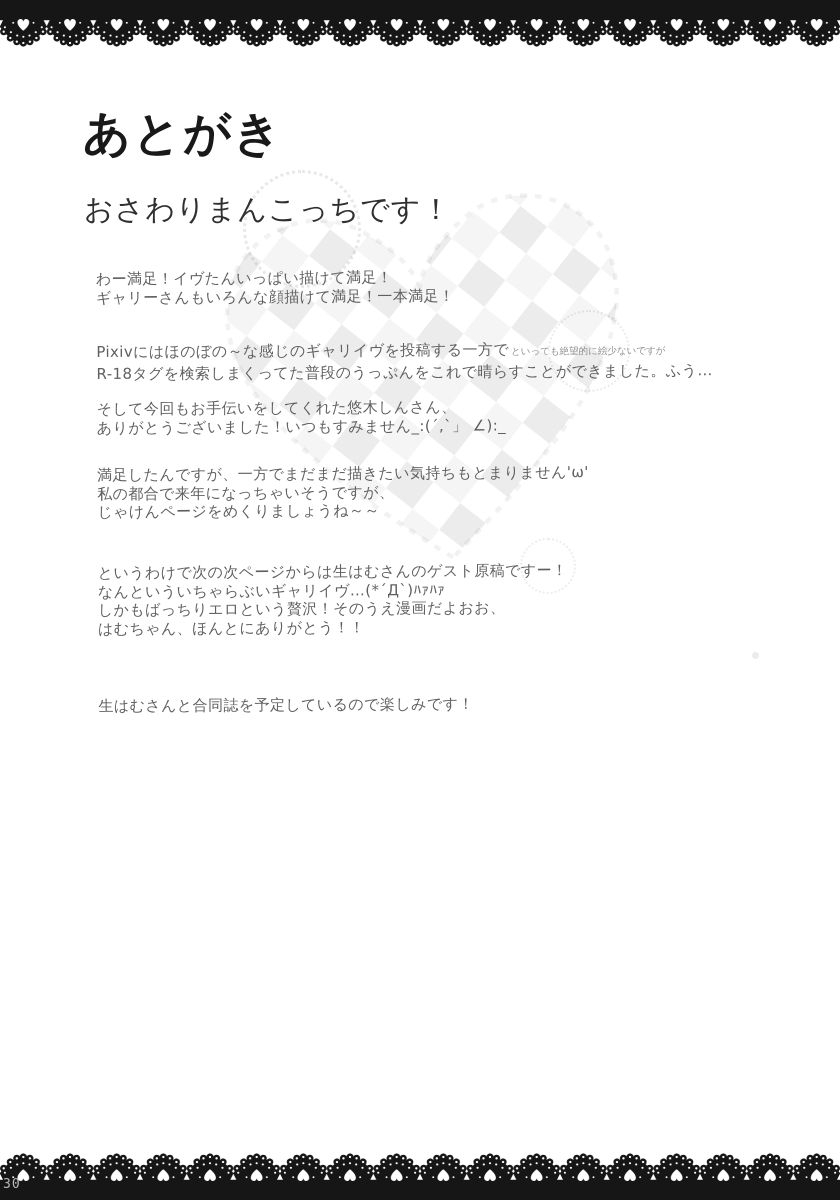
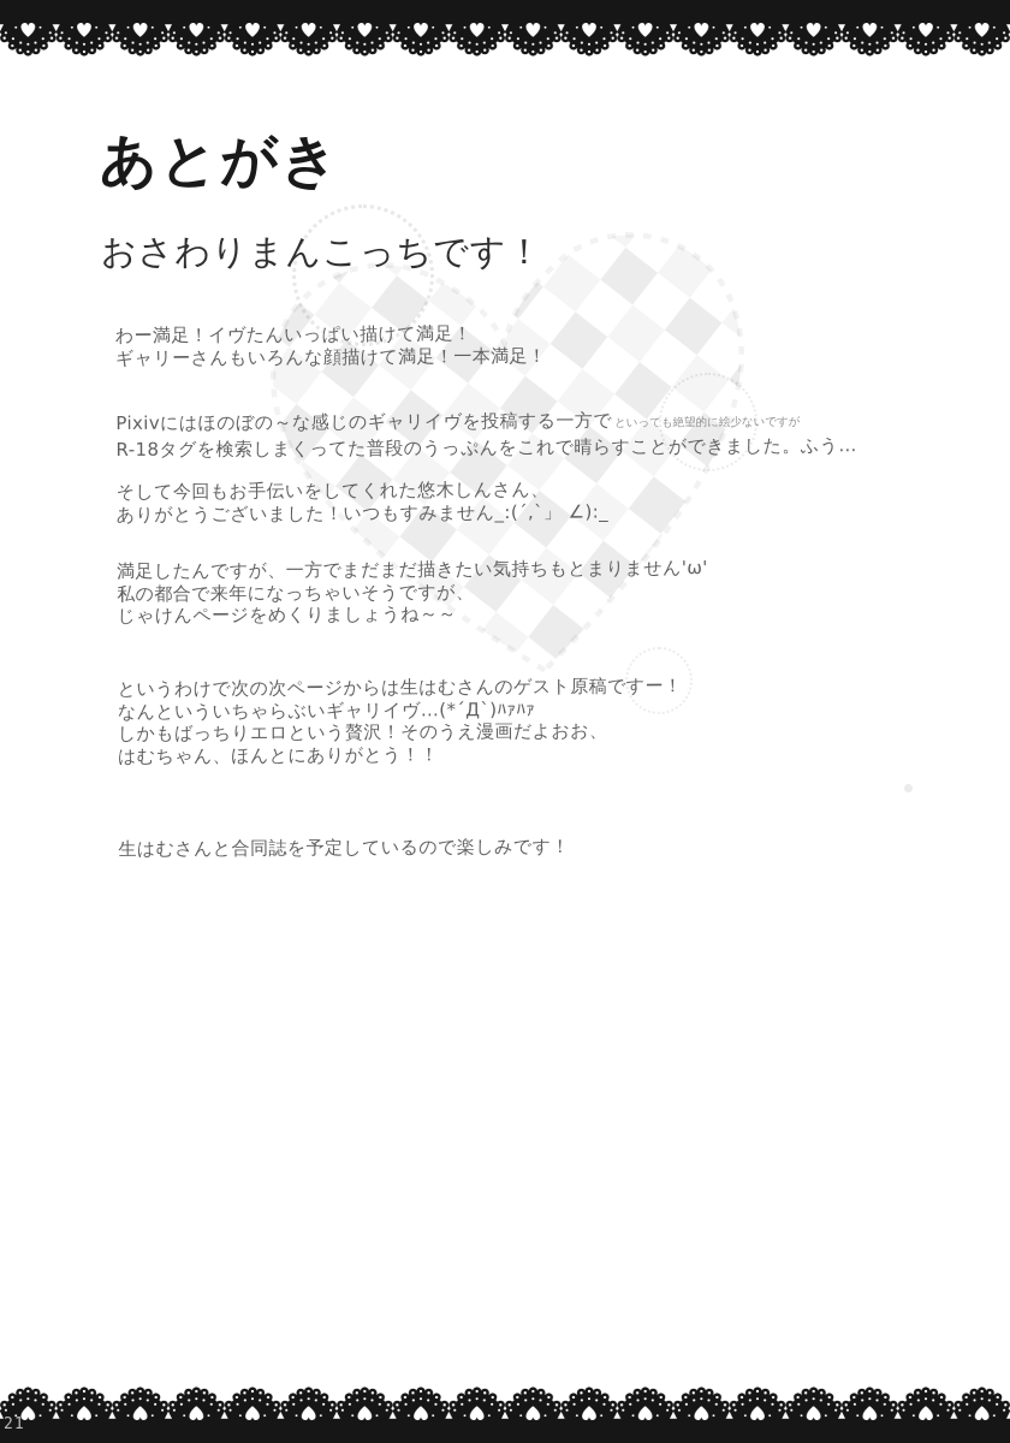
  あとがき
  おさわりまんこっちです！
  わー満足！イヴたんいっぱい描けて満足！
  ギャリーさんもいろんな顔描けて満足！一本満足！
  Pixivにはほのぼの～な感じのギャリイヴを投稿する一方で といっても絶望的に絵少ないですが
  R-18タグを検索しまくってた普段のうっぷんをこれで晴らすことができました。ふう…
  そして今回もお手伝いをしてくれた悠木しんさん、
  ありがとうございました！いつもすみません_:(´,`」 ∠):_
  満足したんですが、一方でまだまだ描きたい気持ちもとまりません'ω'
  私の都合で来年になっちゃいそうですが、
  じゃけんページをめくりましょうね～～
  というわけで次の次ページからは生はむさんのゲスト原稿ですー！
  なんといういちゃらぶいギャリイヴ…(*´Д`)ﾊｧﾊｧ
  しかもばっちりエロという贅沢！そのうえ漫画だよおお、
  はむちゃん、ほんとにありがとう！！
  生はむさんと合同誌を予定しているので楽しみです！
- 30
+ 21
